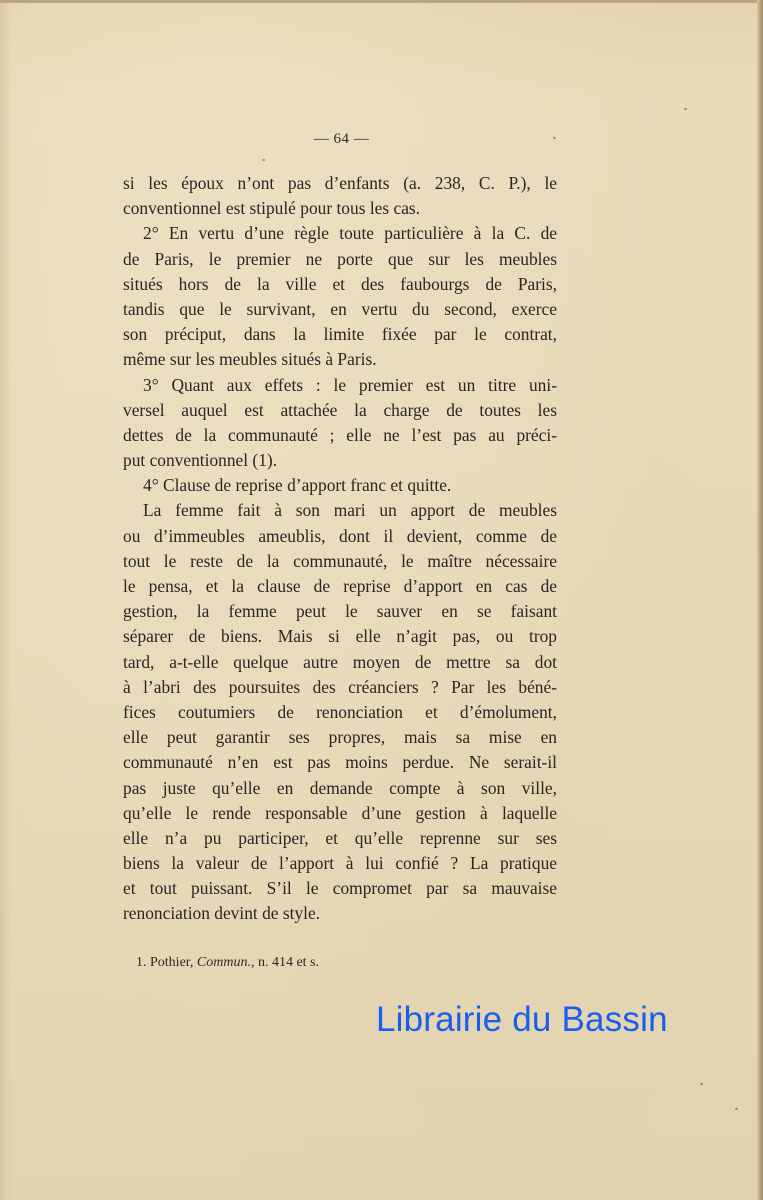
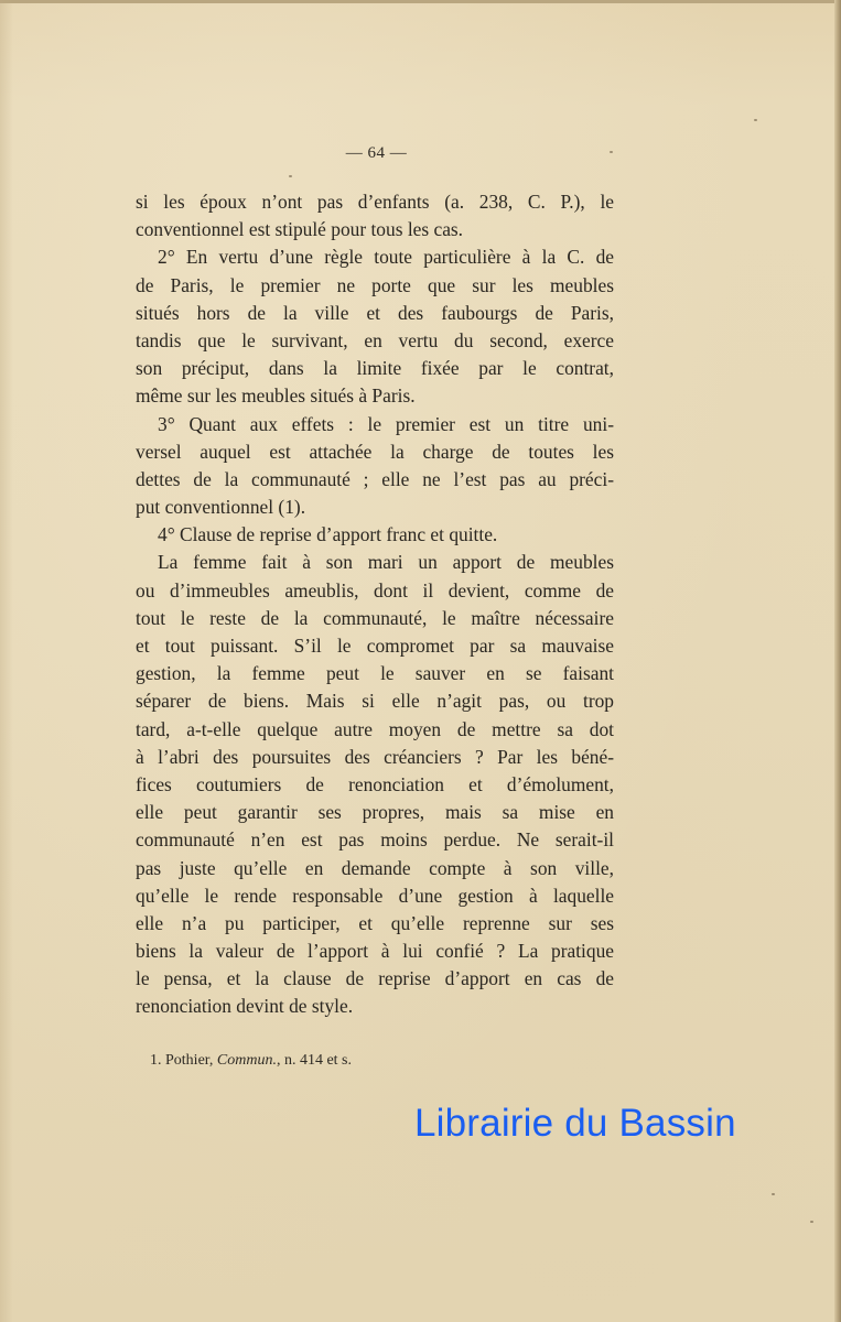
  — 64 —
  si les époux n’ont pas d’enfants (a. 238, C. P.), le
  conventionnel est stipulé pour tous les cas.
  2° En vertu d’une règle toute particulière à la C. de
  de Paris, le premier ne porte que sur les meubles
  situés hors de la ville et des faubourgs de Paris,
  tandis que le survivant, en vertu du second, exerce
  son préciput, dans la limite fixée par le contrat,
  même sur les meubles situés à Paris.
  3° Quant aux effets : le premier est un titre uni-
  versel auquel est attachée la charge de toutes les
  dettes de la communauté ; elle ne l’est pas au préci-
  put conventionnel (1).
  4° Clause de reprise d’apport franc et quitte.
  La femme fait à son mari un apport de meubles
  ou d’immeubles ameublis, dont il devient, comme de
  tout le reste de la communauté, le maître nécessaire
- le pensa, et la clause de reprise d’apport en cas de
+ et tout puissant. S’il le compromet par sa mauvaise
  gestion, la femme peut le sauver en se faisant
  séparer de biens. Mais si elle n’agit pas, ou trop
  tard, a-t-elle quelque autre moyen de mettre sa dot
  à l’abri des poursuites des créanciers ? Par les béné-
  fices coutumiers de renonciation et d’émolument,
  elle peut garantir ses propres, mais sa mise en
  communauté n’en est pas moins perdue. Ne serait-il
  pas juste qu’elle en demande compte à son ville,
  qu’elle le rende responsable d’une gestion à laquelle
  elle n’a pu participer, et qu’elle reprenne sur ses
  biens la valeur de l’apport à lui confié ? La pratique
- et tout puissant. S’il le compromet par sa mauvaise
+ le pensa, et la clause de reprise d’apport en cas de
  renonciation devint de style.
  1. Pothier, Commun., n. 414 et s.
  Librairie du Bassin
